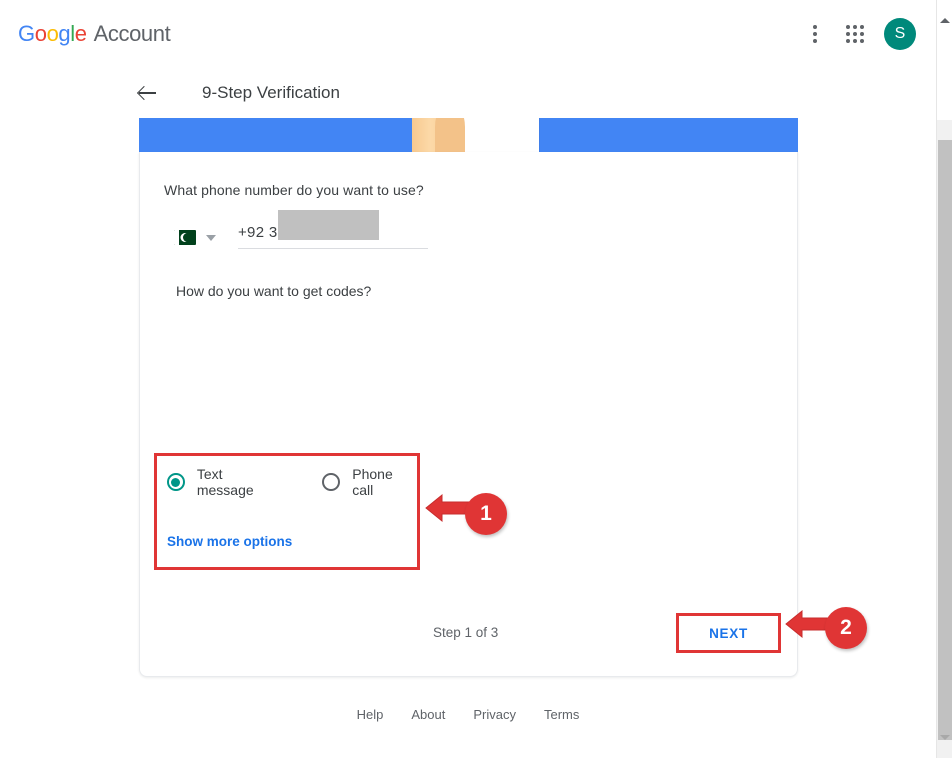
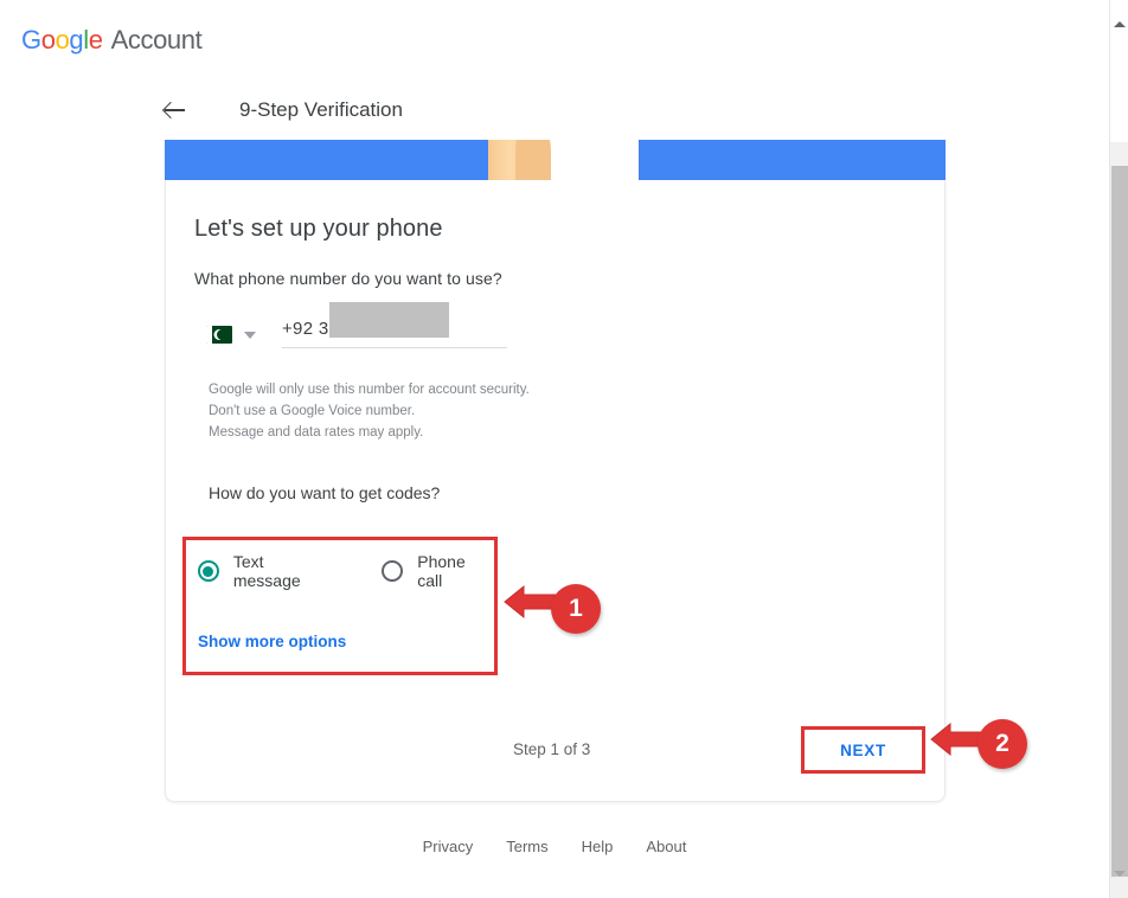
+ Let's set up your phone
  What phone number do you want to use?
  +92 3
+ Google will only use this number for account security.
+ Don't use a Google Voice number.
+ Message and data rates may apply.
  How do you want to get codes?
  Text message
  Phone call
  Show more options
  Step 1 of 3
  NEXT
- Help
+ Privacy
- About
+ Terms
- Privacy
+ Help
- Terms
+ About
  Google Account
- S
  9-Step Verification
  1
  2
